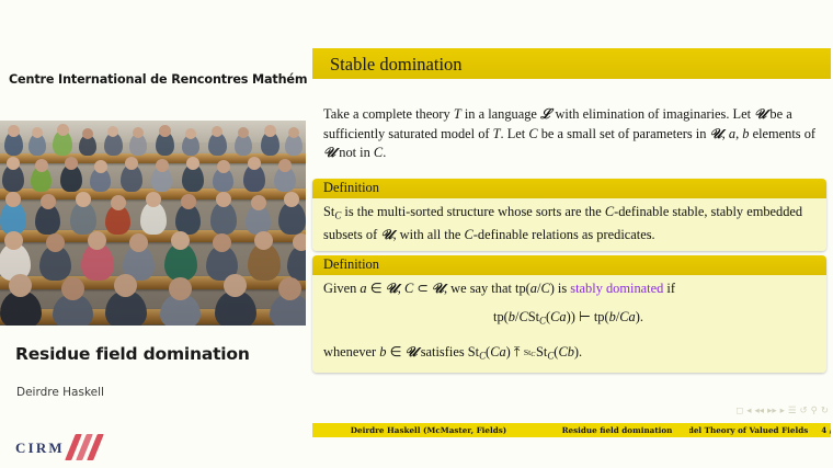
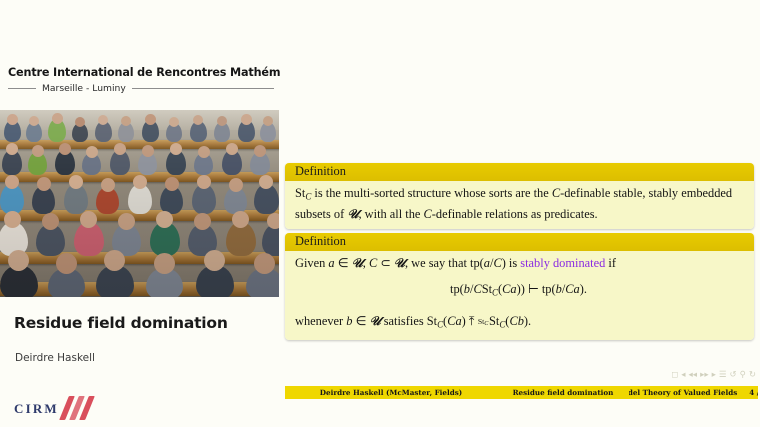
  Centre International de Rencontres Mathém
+ Marseille - Luminy
  Residue field domination
  Deirdre Haskell
  CIRM
- Stable domination
- Take a complete theory T in a language ℒ with elimination of imaginaries. Let 𝒰 be a sufficiently saturated model of T. Let C be a small set of parameters in 𝒰, a, b elements of 𝒰 not in C.
  Definition
  StC is the multi-sorted structure whose sorts are the C-definable stable, stably embedded subsets of 𝒰, with all the C-definable relations as predicates.
  Definition
  Given a ∈ 𝒰, C ⊂ 𝒰, we say that tp(a/C) is stably dominated if
  tp(b/CStC(Ca)) ⊢ tp(b/Ca).
  whenever b ∈ 𝒰 satisfies StC(Ca) ⤒
  StC(Cb).
  ◻
  ◂
  ◂◂
  ▸▸
  ▸
  ☰
  ↺
  ⚲
  ↻
  Deirdre Haskell (McMaster, Fields)
  Residue field domination
  del Theory of Valued Fields
